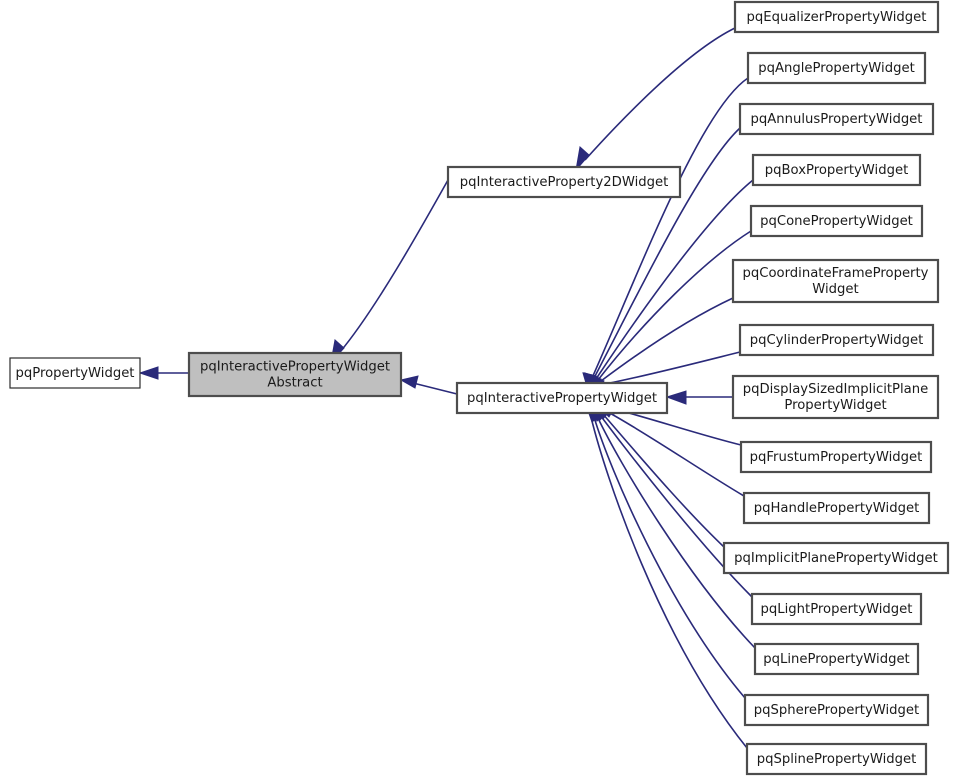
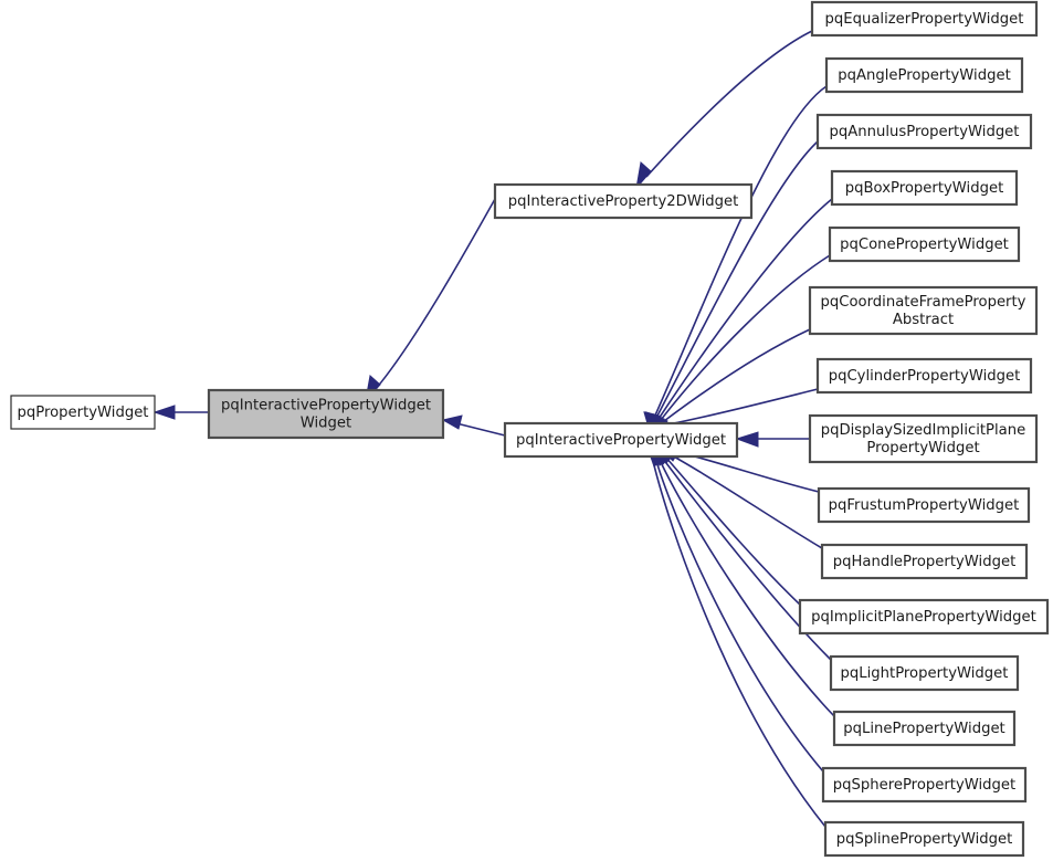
  pqPropertyWidget
  pqInteractivePropertyWidget
- Abstract
+ Widget
  pqInteractiveProperty2DWidget
  pqInteractivePropertyWidget
  pqEqualizerPropertyWidget
  pqAnglePropertyWidget
  pqAnnulusPropertyWidget
  pqBoxPropertyWidget
  pqConePropertyWidget
  pqCoordinateFrameProperty
- Widget
+ Abstract
  pqCylinderPropertyWidget
  pqDisplaySizedImplicitPlane
  PropertyWidget
  pqFrustumPropertyWidget
  pqHandlePropertyWidget
  pqImplicitPlanePropertyWidget
  pqLightPropertyWidget
  pqLinePropertyWidget
  pqSpherePropertyWidget
  pqSplinePropertyWidget
